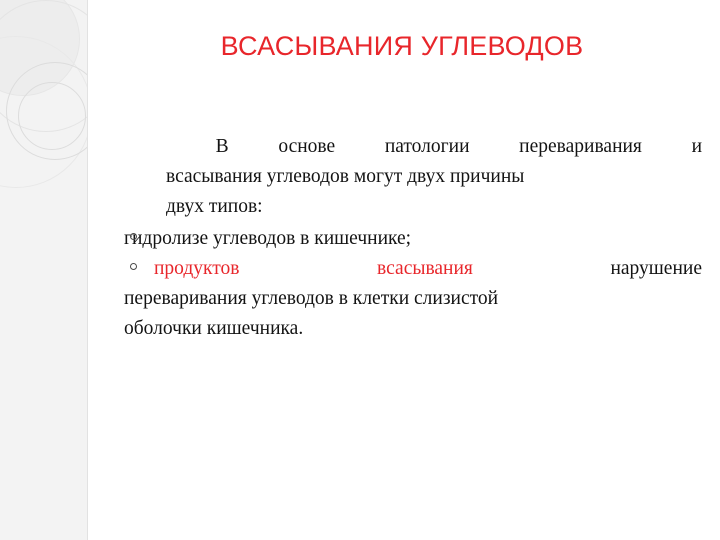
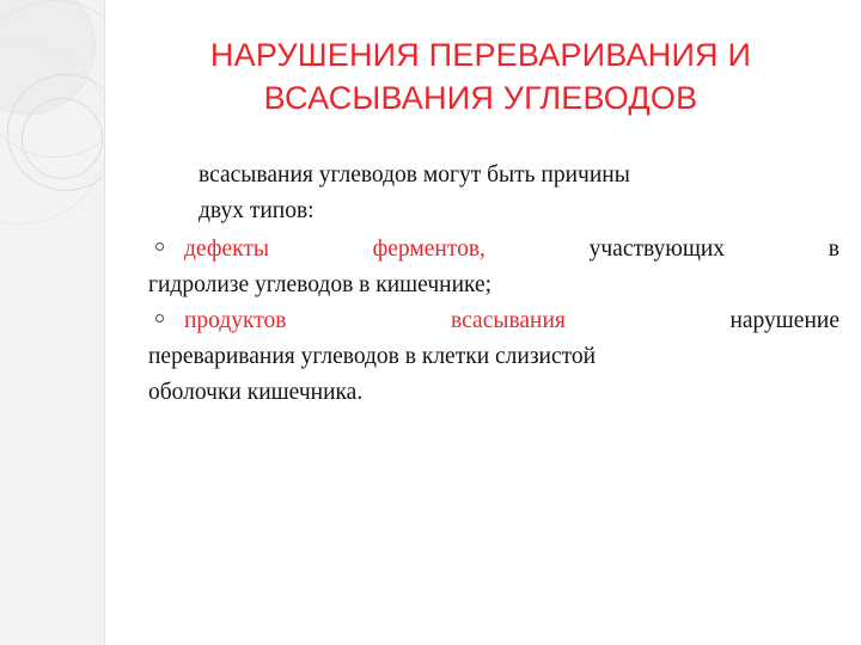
+ НАРУШЕНИЯ ПЕРЕВАРИВАНИЯ И
  ВСАСЫВАНИЯ УГЛЕВОДОВ
- В
- основе
- патологии
- переваривания
- и
- всасывания углеводов могут двух причины
+ всасывания углеводов могут быть причины
  двух типов:
+ дефекты
+ ферментов,
+ участвующих
+ в
  гидролизе углеводов в кишечнике;
  продуктов
  всасывания
  нарушение
  переваривания углеводов в клетки слизистой
  оболочки кишечника.
